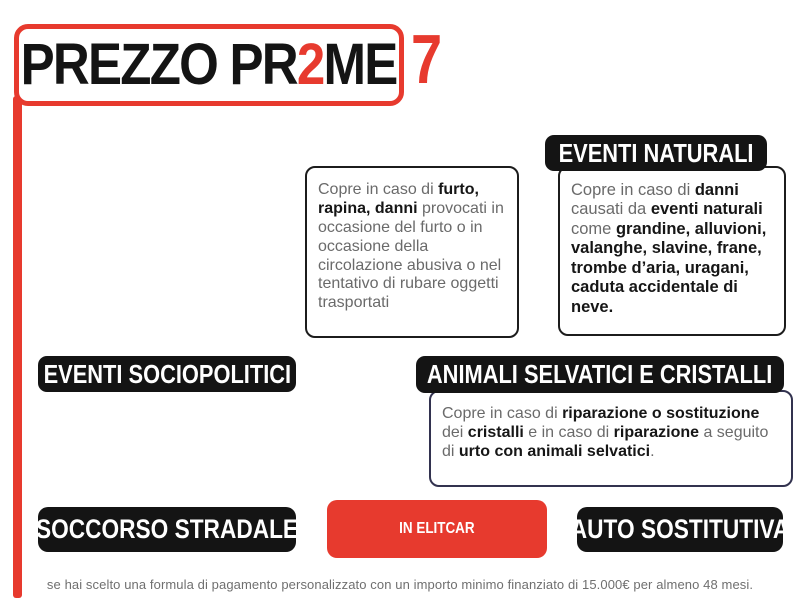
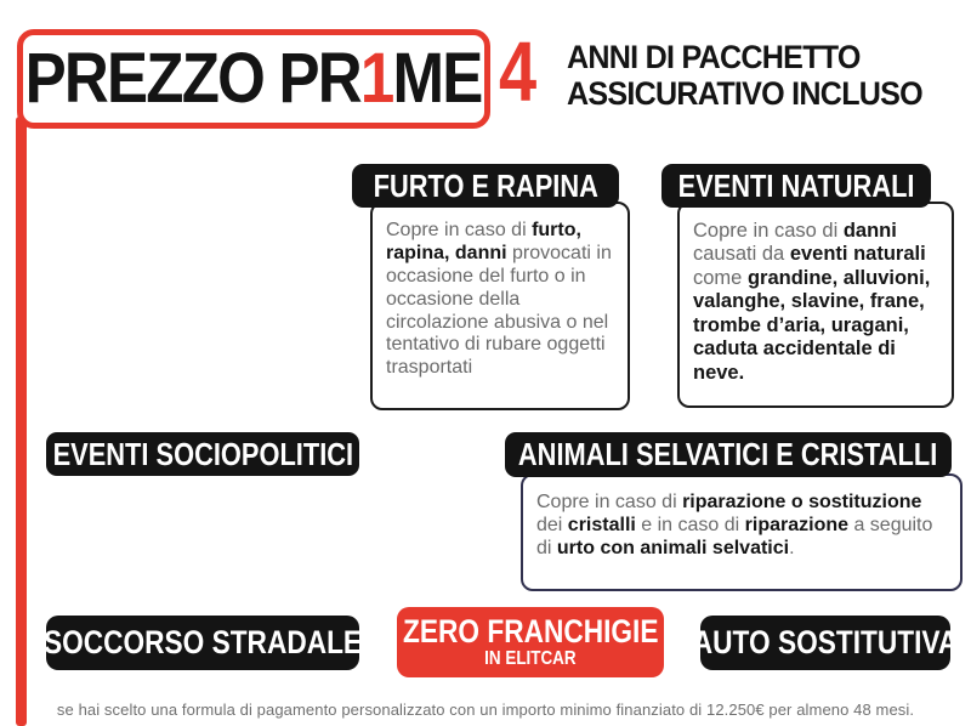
- PREZZO PR2ME
+ PREZZO PR1ME
- 7
+ 4
+ ANNI DI PACCHETTO
+ ASSICURATIVO INCLUSO
+ FURTO E RAPINA
  Copre in caso di furto, rapina, danni provocati in occasione del furto o in occasione della circolazione abusiva o nel tentativo di rubare oggetti trasportati
  EVENTI NATURALI
  Copre in caso di danni causati da eventi naturali come grandine, alluvioni, valanghe, slavine, frane, trombe d’aria, uragani, caduta accidentale di neve.
  EVENTI SOCIOPOLITICI
  ANIMALI SELVATICI E CRISTALLI
  Copre in caso di riparazione o sostituzione dei cristalli e in caso di riparazione a seguito di urto con animali selvatici.
  SOCCORSO STRADALE
+ ZERO FRANCHIGIE
  IN ELITCAR
  AUTO SOSTITUTIVA
- se hai scelto una formula di pagamento personalizzato con un importo minimo finanziato di 15.000€ per almeno 48 mesi.
+ se hai scelto una formula di pagamento personalizzato con un importo minimo finanziato di 12.250€ per almeno 48 mesi.
